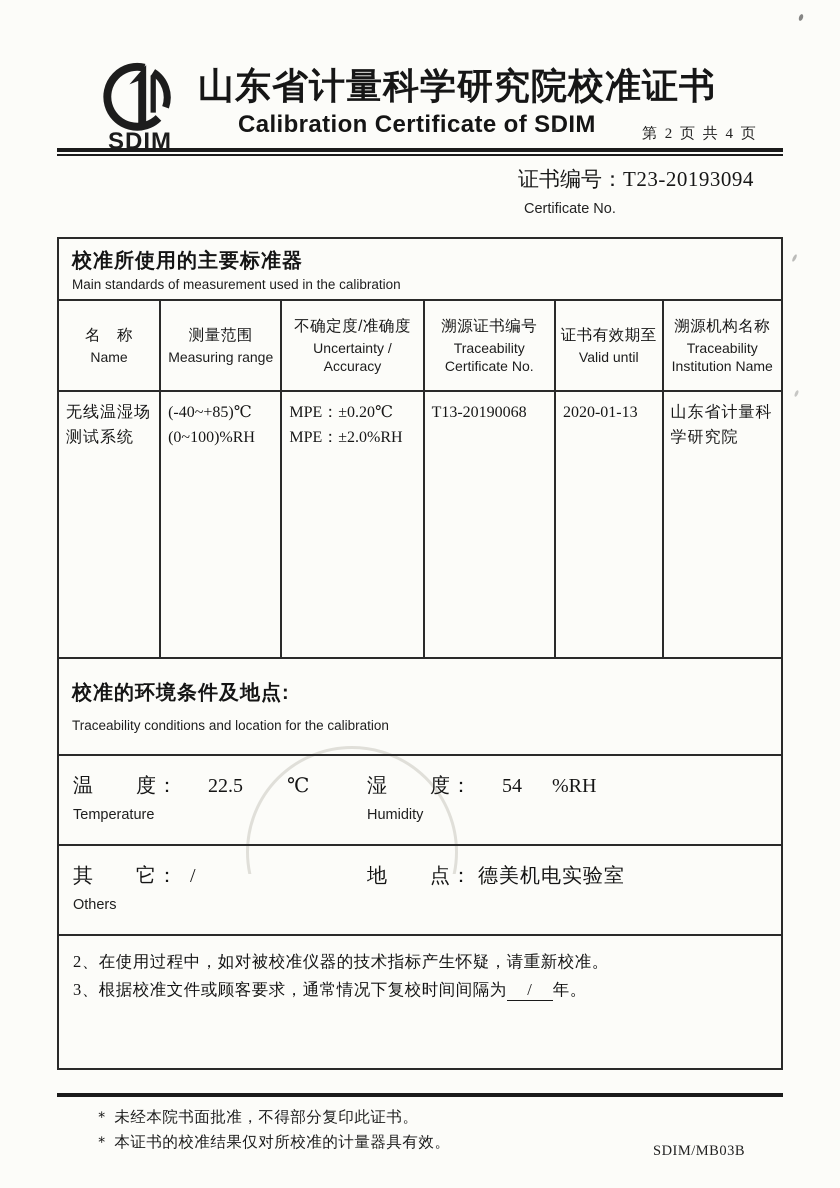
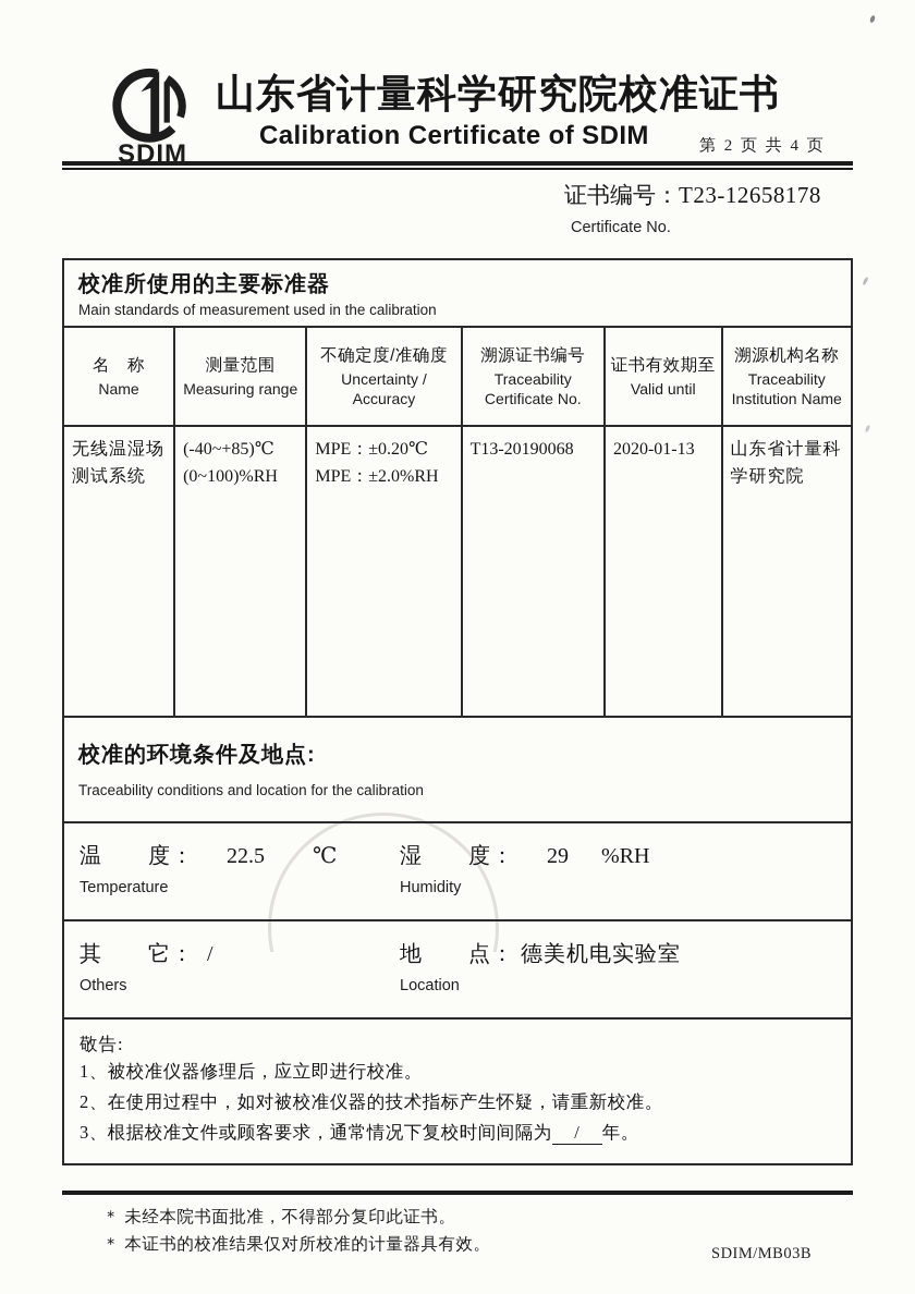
  SDIM
  山东省计量科学研究院校准证书
  Calibration Certificate of SDIM
  第 2 页 共 4 页
- 证书编号：T23-20193094
+ 证书编号：T23-12658178
  Certificate No.
  校准所使用的主要标准器
  Main standards of measurement used in the calibration
  名 称 Name	测量范围 Measuring range	不确定度/准确度 Uncertainty / Accuracy	溯源证书编号 Traceability Certificate No.	证书有效期至 Valid until	溯源机构名称 Traceability Institution Name
  无线温湿场测试系统	(-40~+85)℃ (0~100)%RH	MPE：±0.20℃ MPE：±2.0%RH	T13-20190068	2020-01-13	山东省计量科学研究院
  校准的环境条件及地点:
  Traceability conditions and location for the calibration
  温 度： 22.5 ℃
  Temperature
- 湿 度： 54 %RH
+ 湿 度： 29 %RH
  Humidity
  其 它： /
  Others
  地 点： 德美机电实验室
+ Location
+ 敬告:
+ 1、被校准仪器修理后，应立即进行校准。
  2、在使用过程中，如对被校准仪器的技术指标产生怀疑，请重新校准。
  3、根据校准文件或顾客要求，通常情况下复校时间间隔为 / 年。
  ＊ 未经本院书面批准，不得部分复印此证书。
  ＊ 本证书的校准结果仅对所校准的计量器具有效。
  SDIM/MB03B
